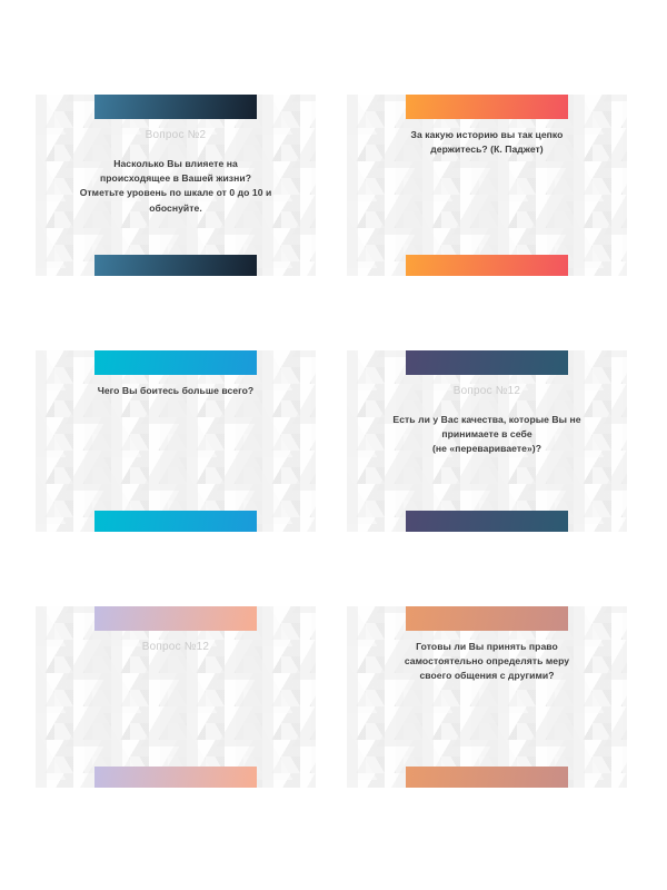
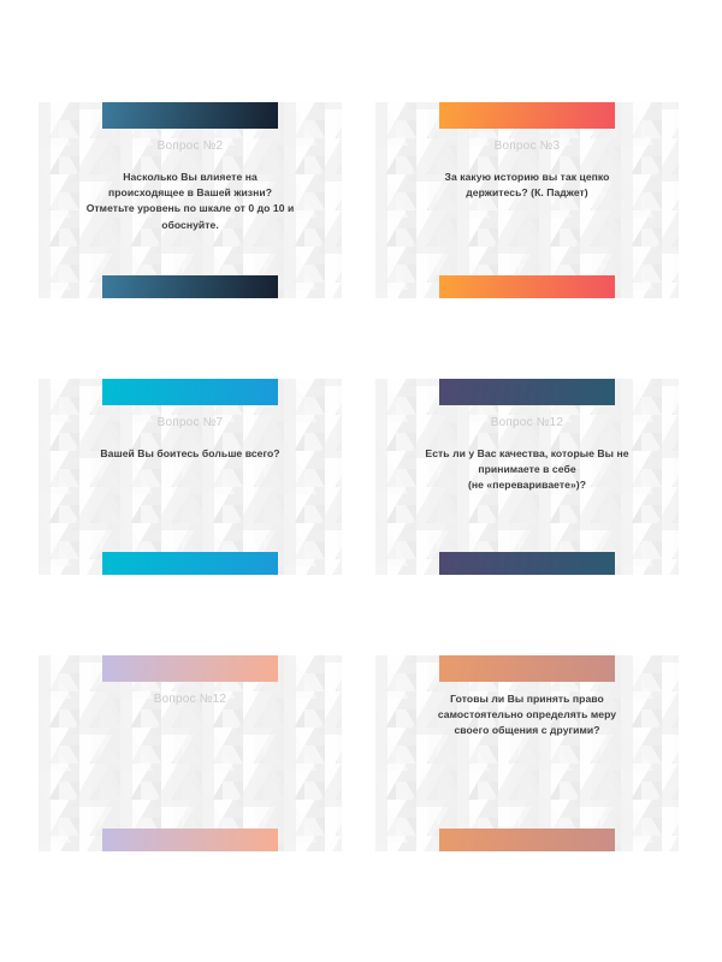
  Вопрос №2
  Насколько Вы влияете на
  происходящее в Вашей жизни?
  Отметьте уровень по шкале от 0 до 10 и
  обоснуйте.
+ Вопрос №3
  За какую историю вы так цепко
  держитесь? (К. Паджет)
+ Вопрос №7
- Чего Вы боитесь больше всего?
+ Вашей Вы боитесь больше всего?
  Вопрос №12
  Есть ли у Вас качества, которые Вы не
  принимаете в себе
  (не «перевариваете»)?
  Вопрос №12
  Готовы ли Вы принять право
  самостоятельно определять меру
  своего общения с другими?
